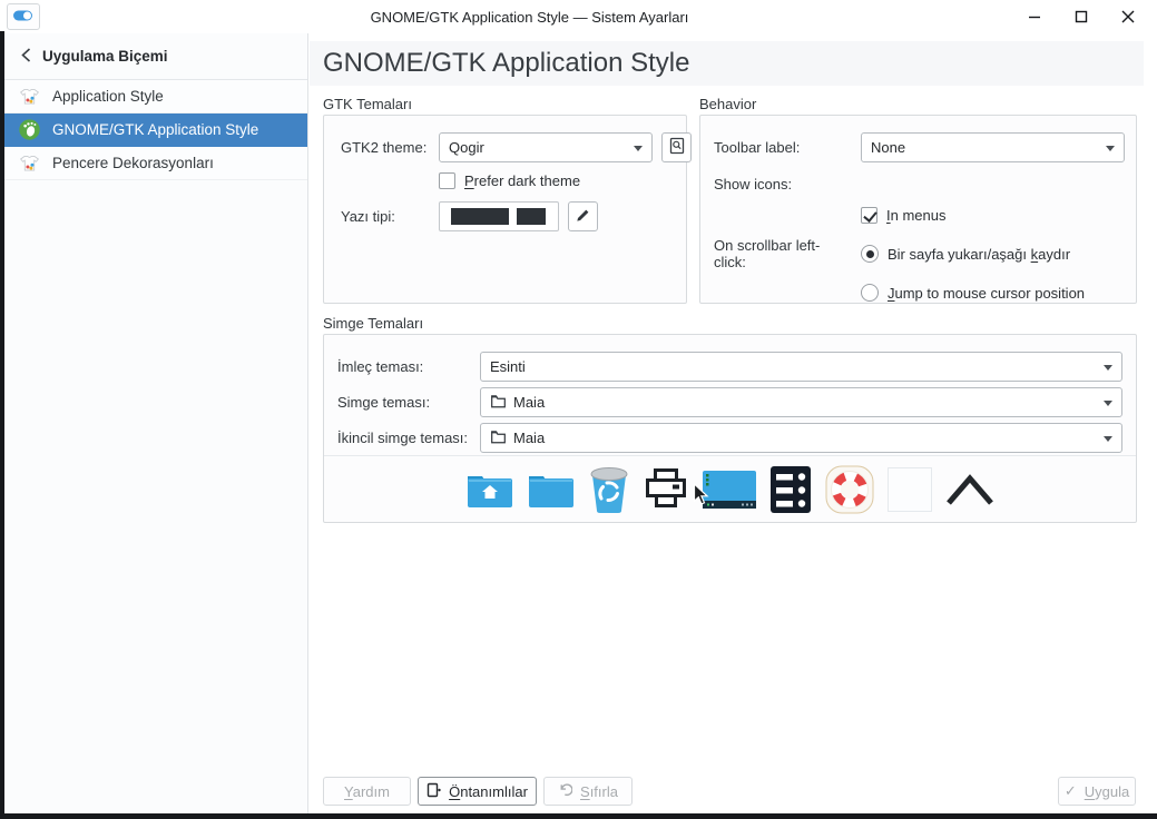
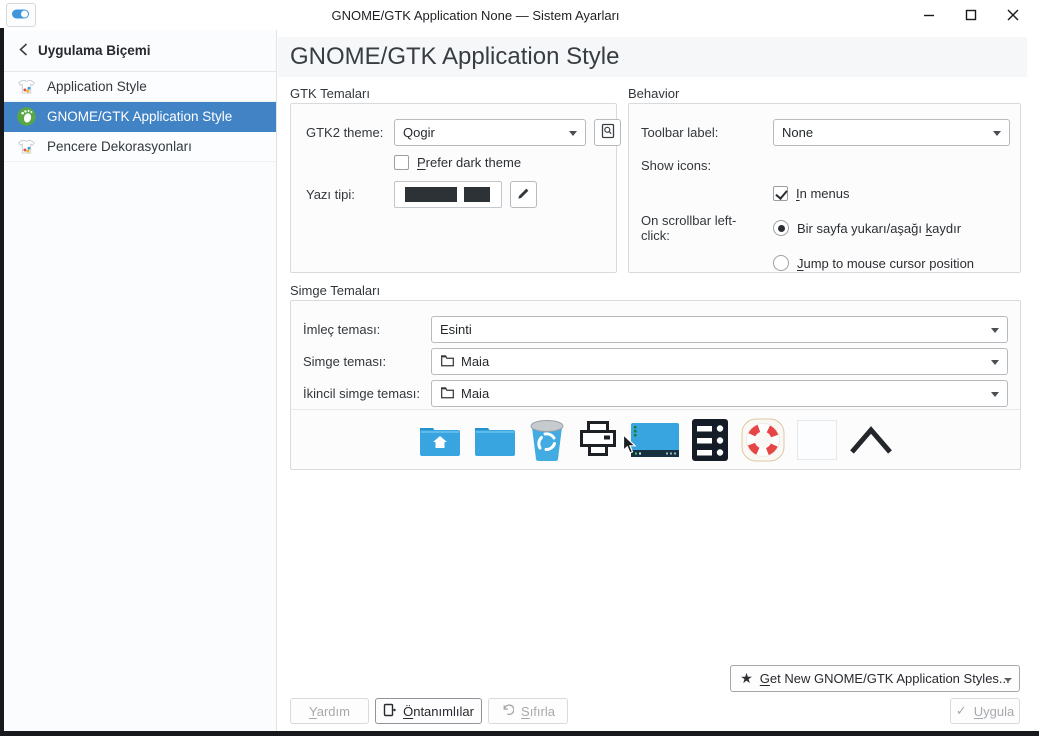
- GNOME/GTK Application Style — Sistem Ayarları
+ GNOME/GTK Application None — Sistem Ayarları
  Uygulama Biçemi
  Application Style
  GNOME/GTK Application Style
  Pencere Dekorasyonları
  GNOME/GTK Application Style
  GTK Temaları
  GTK2 theme:
  Qogir
  Prefer dark theme
  Yazı tipi:
  Behavior
  Toolbar label:
  None
  Show icons:
  In menus
  On scrollbar left-click:
  Bir sayfa yukarı/aşağı kaydır
  Jump to mouse cursor position
  Simge Temaları
  İmleç teması:
  Esinti
  Simge teması:
  Maia
  İkincil simge teması:
  Maia
+ ★
+ Get New GNOME/GTK Application Styles...
  Yardım
  Öntanımlılar
  Sıfırla
  ✓
  Uygula
